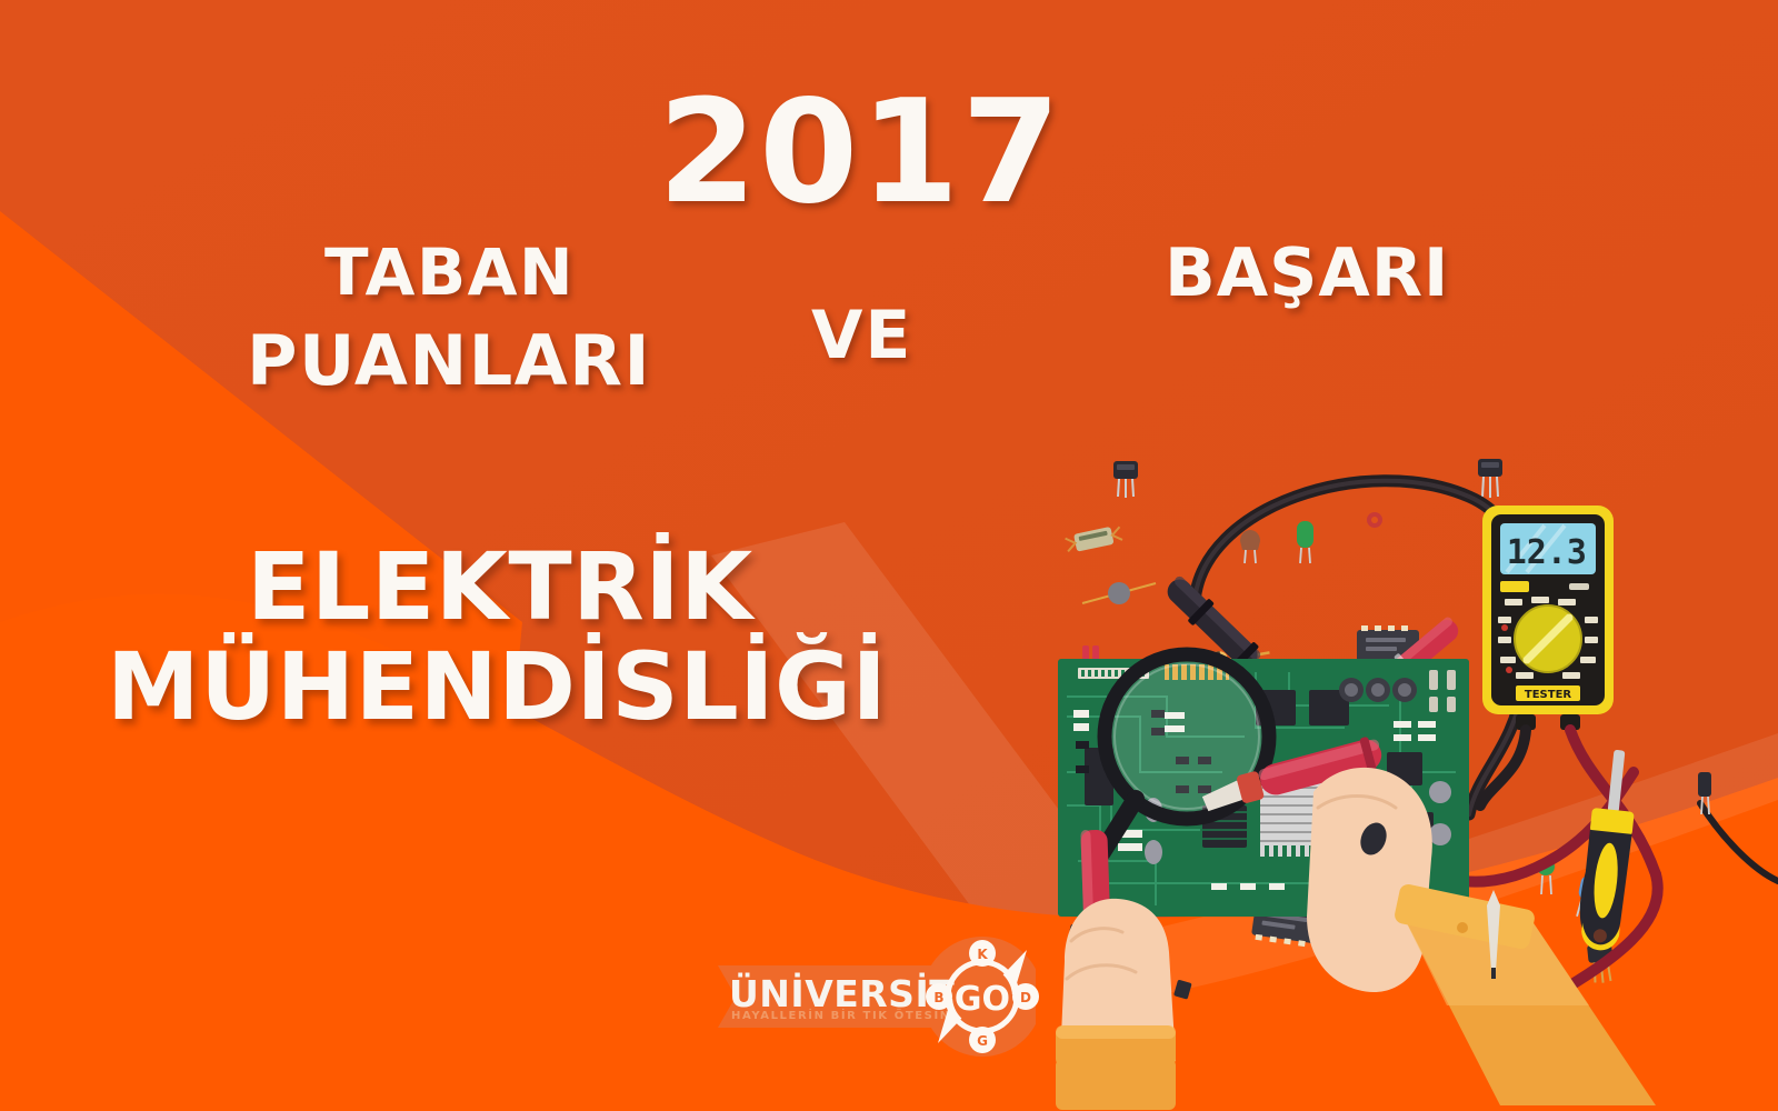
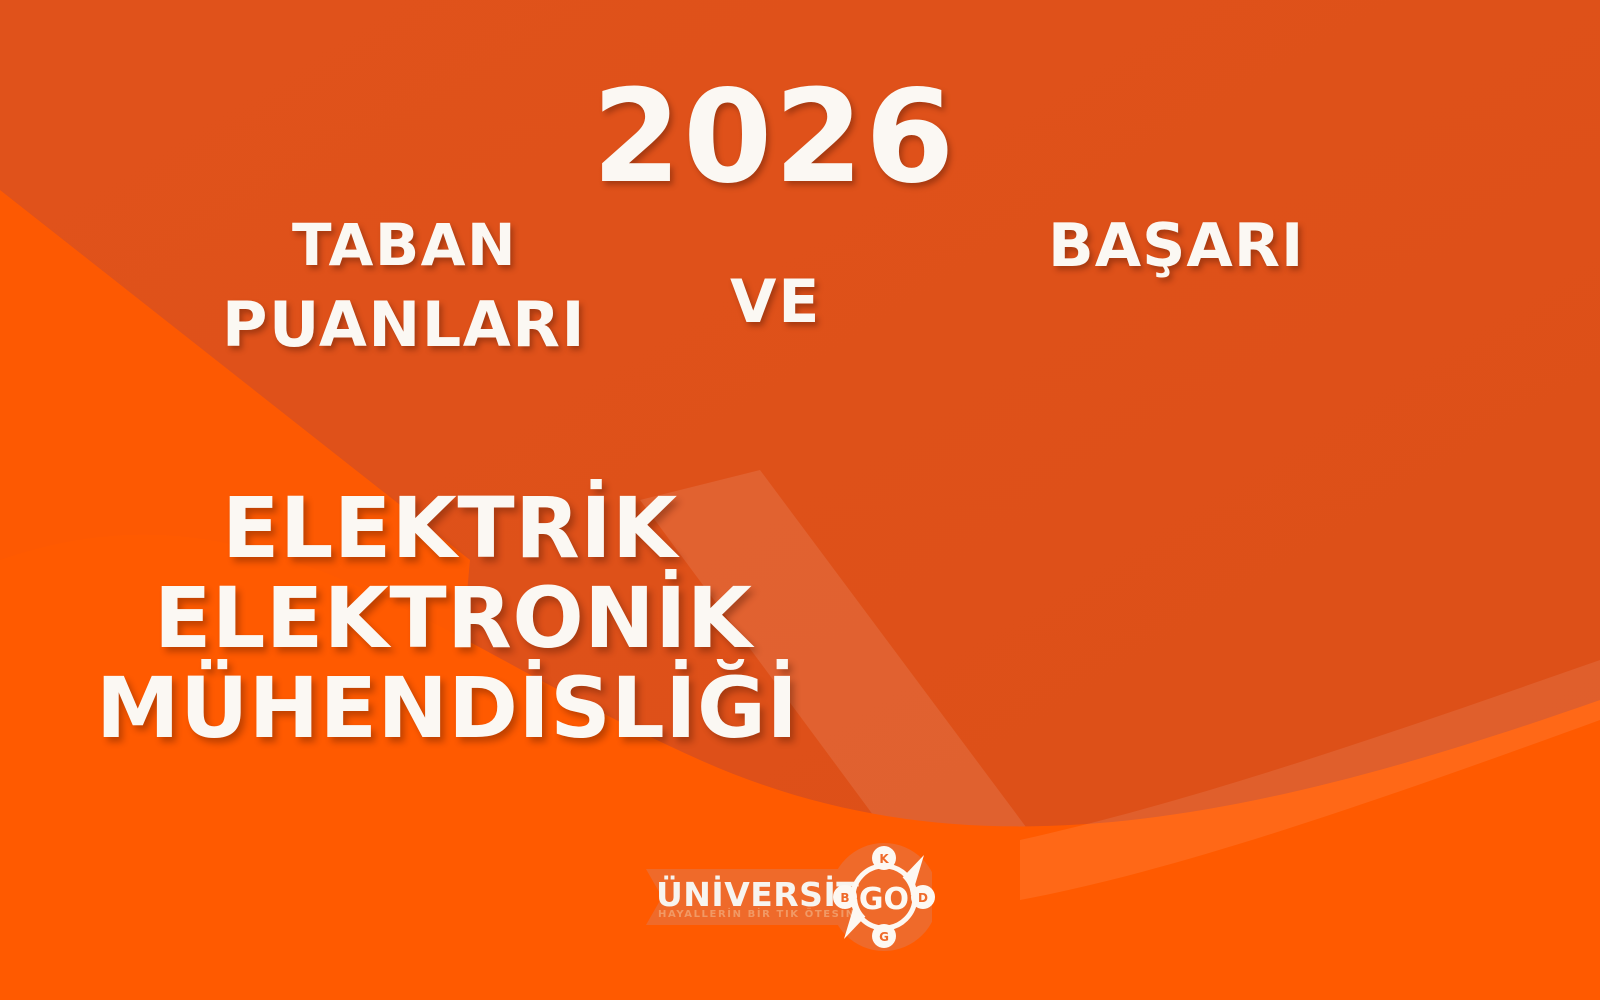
- 2017
+ 2026
  TABAN
  PUANLARI
  VE
  BAŞARI
  ELEKTRİK
+ ELEKTRONİK
  MÜHENDİSLİĞİ
  ÜNİVERSİ
  HAYALLERİN BİR TIK ÖTESİN
  K
  D
  G
  B
  GO
- 12.3
- TESTER
